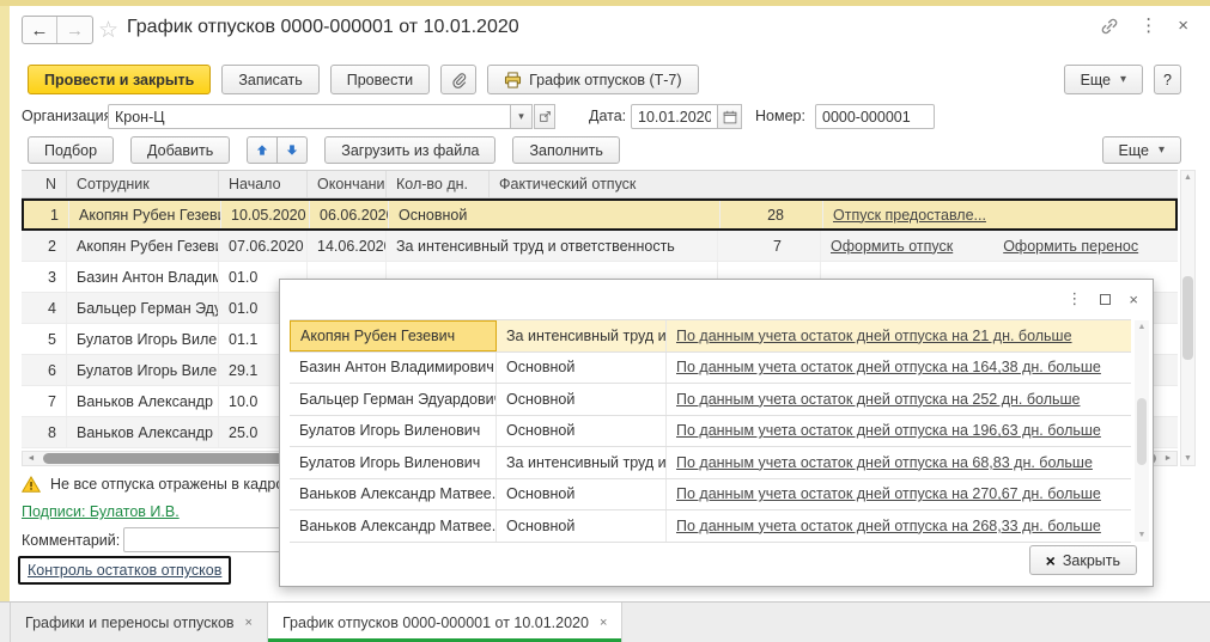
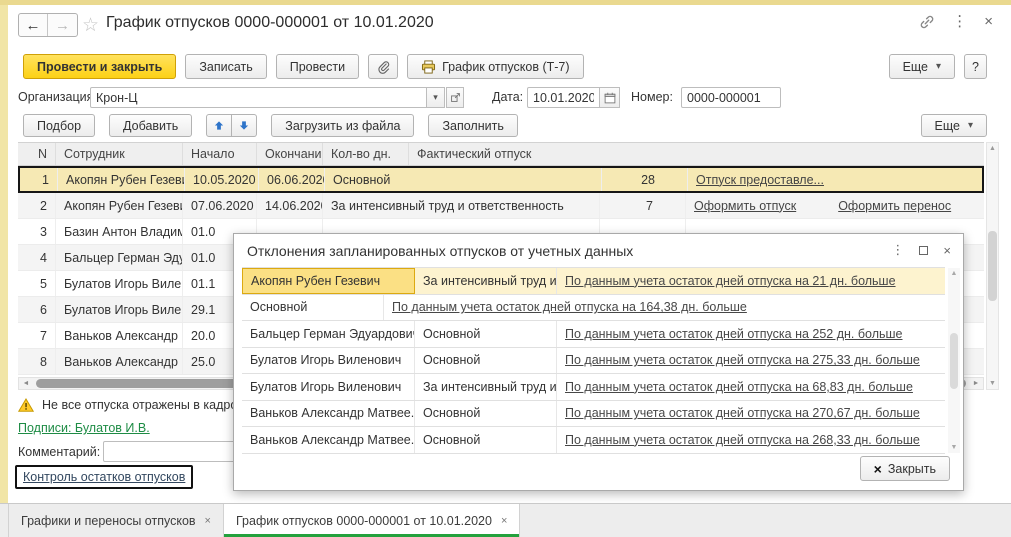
  ←
  →
  ☆
  График отпусков 0000-000001 от 10.01.2020
  ⋮
  ×
  Провести и закрыть
  Записать
  Провести
  График отпусков (Т-7)
  Еще
  ▾
  ?
  Организаци
  Крон-Ц
  ▾
  Дата:
  10.01.2020
  Номер:
  0000-000001
  Подбор
  Добавить
  Загрузить из файла
  Заполнить
  Еще
  ▾
  N
  Сотрудник
  Начало
  Окончани
  Кол-во дн.
  Фактический отпуск
  1
  Акопян Рубен Гезев
  10.05.2020
  06.06.202
  Основной
  28
  Отпуск предоставле...
  2
  Акопян Рубен Гезев
  07.06.2020
  14.06.202
  За интенсивный труд и ответственность
  7
  Оформить отпуск
  Оформить перенос
  3
  Базин Антон Владим
  01.0
  4
  Бальцер Герман Эду
  01.0
  5
  Булатов Игорь Виле
  01.1
  6
  Булатов Игорь Виле
  29.1
  7
  Ваньков Александр
- 10.0
+ 20.0
  8
  Ваньков Александр
  25.0
  Не все отпуска отражены в кадр
  Подписи: Булатов И.В.
  Комментарий:
  Контроль остатков отпусков
+ Отклонения запланированных отпусков от учетных данных
  ⋮
  ×
  Акопян Рубен Гезевич
  За интенсивный труд и
  По данным учета остаток дней отпуска на 21 дн. больше
- Базин Антон Владимирович
  Основной
  По данным учета остаток дней отпуска на 164,38 дн. больше
  Бальцер Герман Эдуардови
  Основной
  По данным учета остаток дней отпуска на 252 дн. больше
  Булатов Игорь Виленович
  Основной
- По данным учета остаток дней отпуска на 196,63 дн. больше
+ По данным учета остаток дней отпуска на 275,33 дн. больше
  Булатов Игорь Виленович
  За интенсивный труд и
  По данным учета остаток дней отпуска на 68,83 дн. больше
  Ваньков Александр Матвее.
  Основной
  По данным учета остаток дней отпуска на 270,67 дн. больше
  Ваньков Александр Матвее.
  Основной
  По данным учета остаток дней отпуска на 268,33 дн. больше
  ×
  Закрыть
  Графики и переносы отпусков
  ×
  График отпусков 0000-000001 от 10.01.2020
  ×
